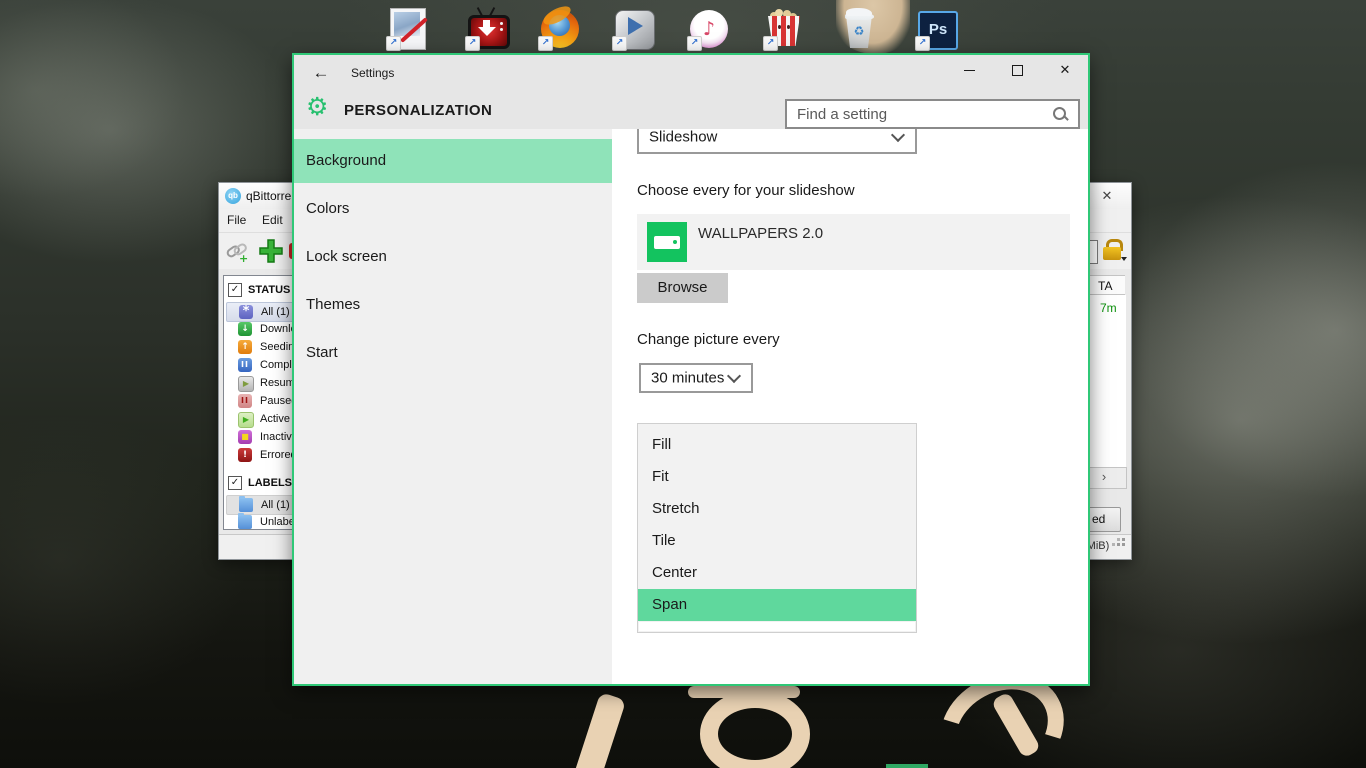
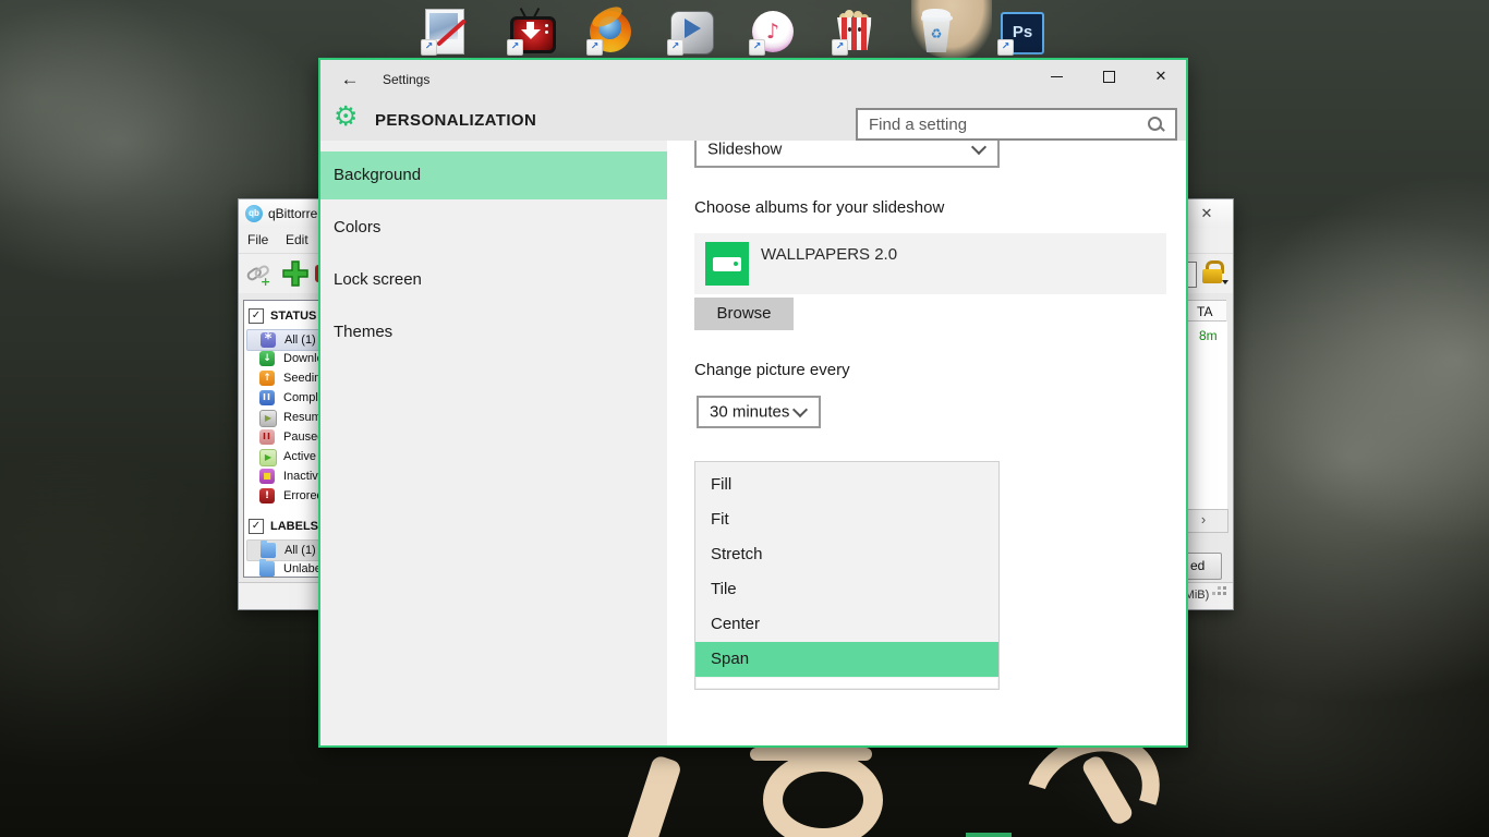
  ↗
  ↗
  ↗
  ↗
  ♪
  ↗
  ↗
  ♻
  Ps
  ↗
  qb
  qBittorre
  ✕
  File
  Edit
  +
  ✓
  STATUS
  ✓
  LABELS
  *
  All (1)
  ↓
  Downl
  ↑
  Seedi
  II
  Compl
  ▶
  Resum
  II
  Pause
  ▶
  Active
  ■
  Inactiv
  !
  Errore
  All (1)
  Unlab
  TA
- 7m
+ 8m
  ›
  ed
  MiB)
  Background
  Colors
  Lock screen
  Themes
- Start
  Slideshow
- Choose every for your slideshow
+ Choose albums for your slideshow
  WALLPAPERS 2.0
  Browse
  Change picture every
  30 minutes
  Fill
  Fit
  Stretch
  Tile
  Center
  Span
  ←
  Settings
  ✕
  ⚙
  PERSONALIZATION
  Find a setting
